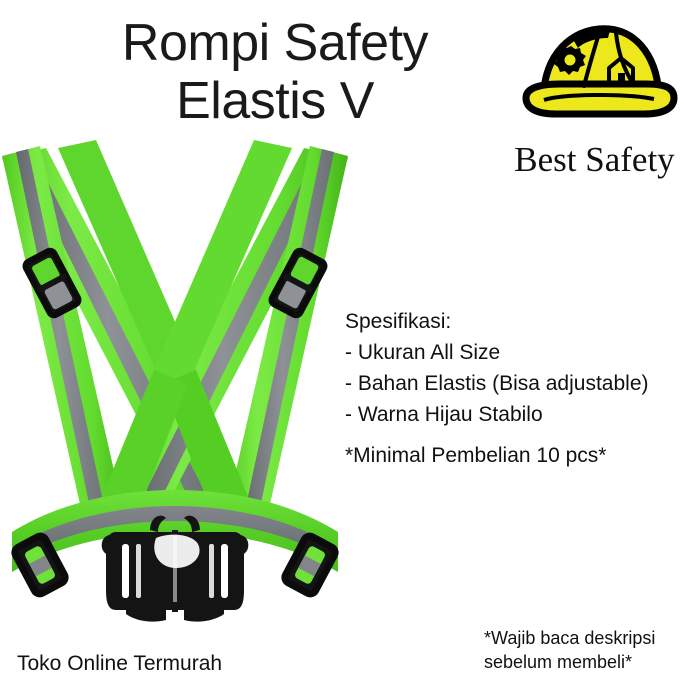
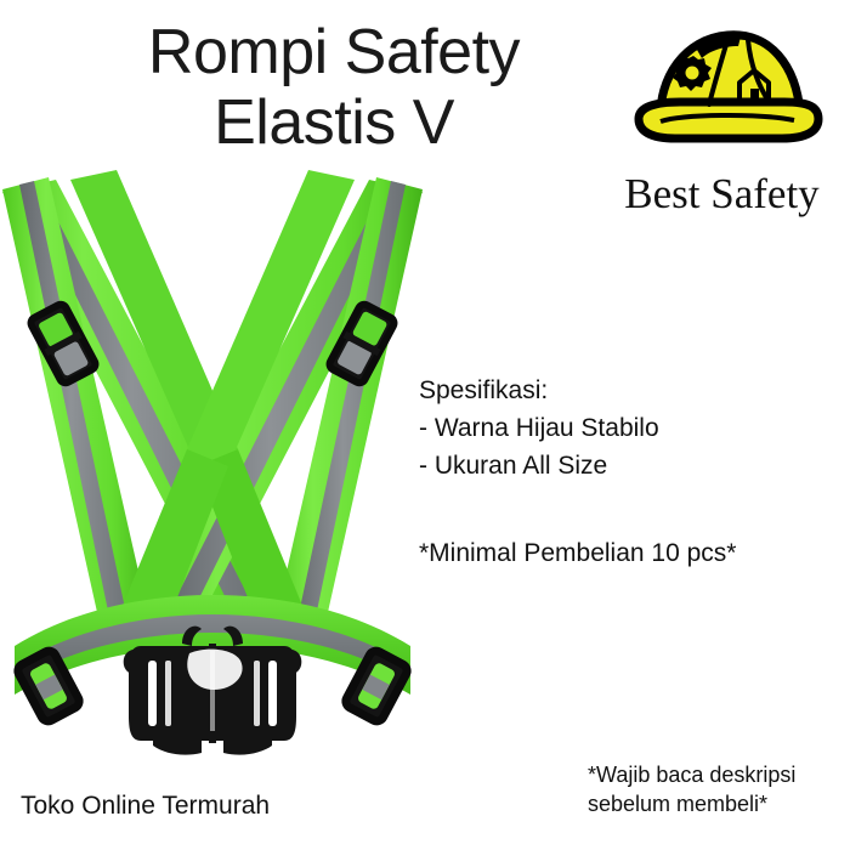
  Rompi Safety
  Elastis V
  Best Safety
  Spesifikasi:
- - Ukuran All Size
+ - Warna Hijau Stabilo
- - Bahan Elastis (Bisa adjustable)
- - Warna Hijau Stabilo
+ - Ukuran All Size
  *Minimal Pembelian 10 pcs*
  Toko Online Termurah
  *Wajib baca deskripsi
  sebelum membeli*
